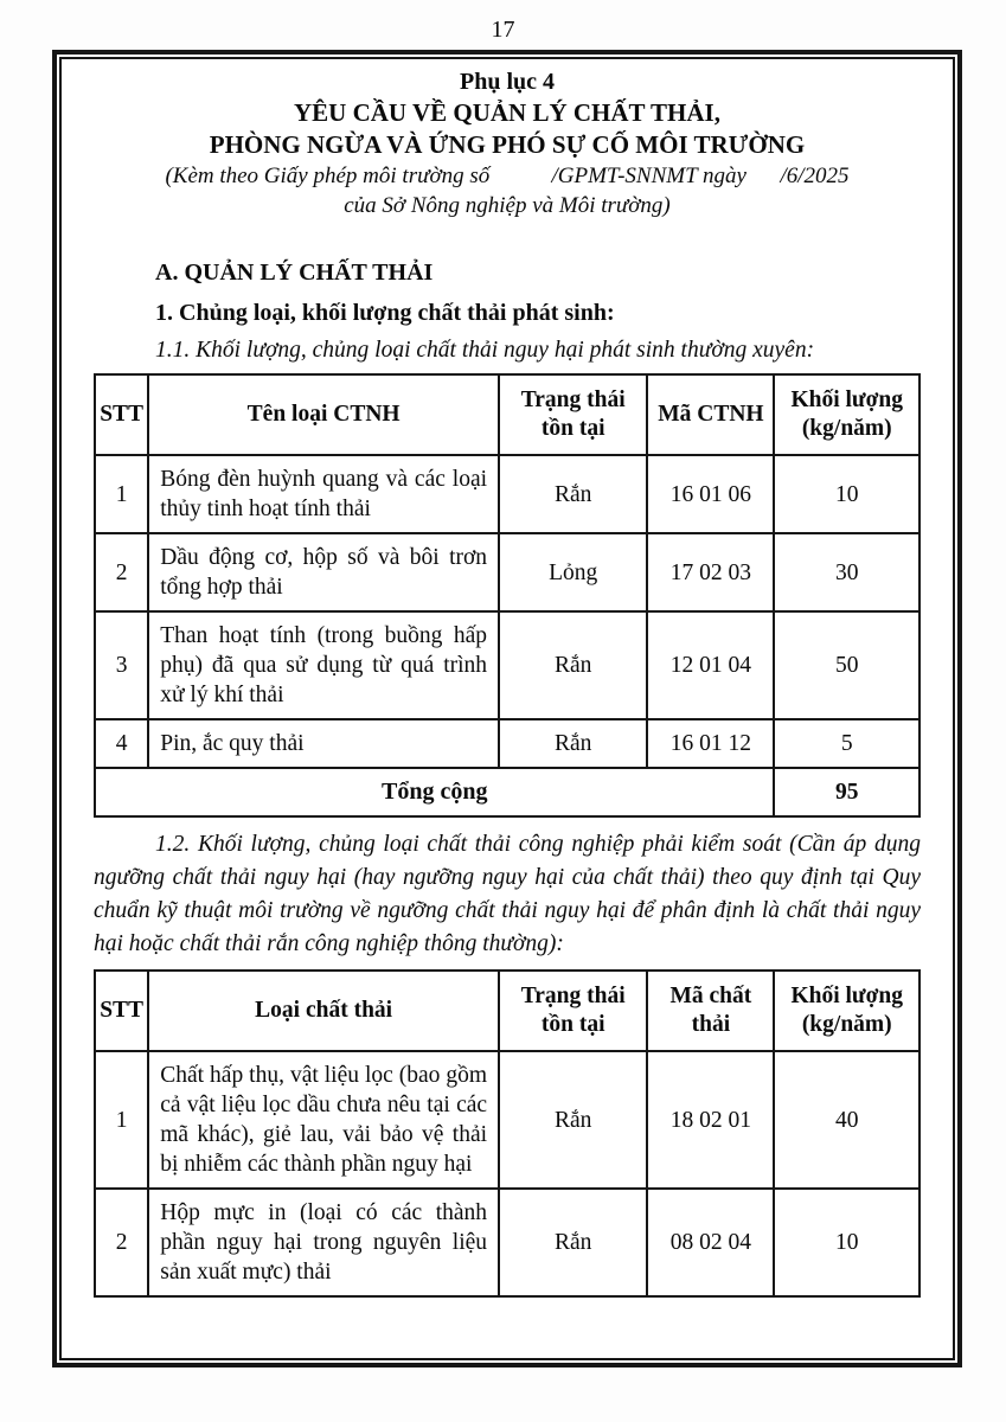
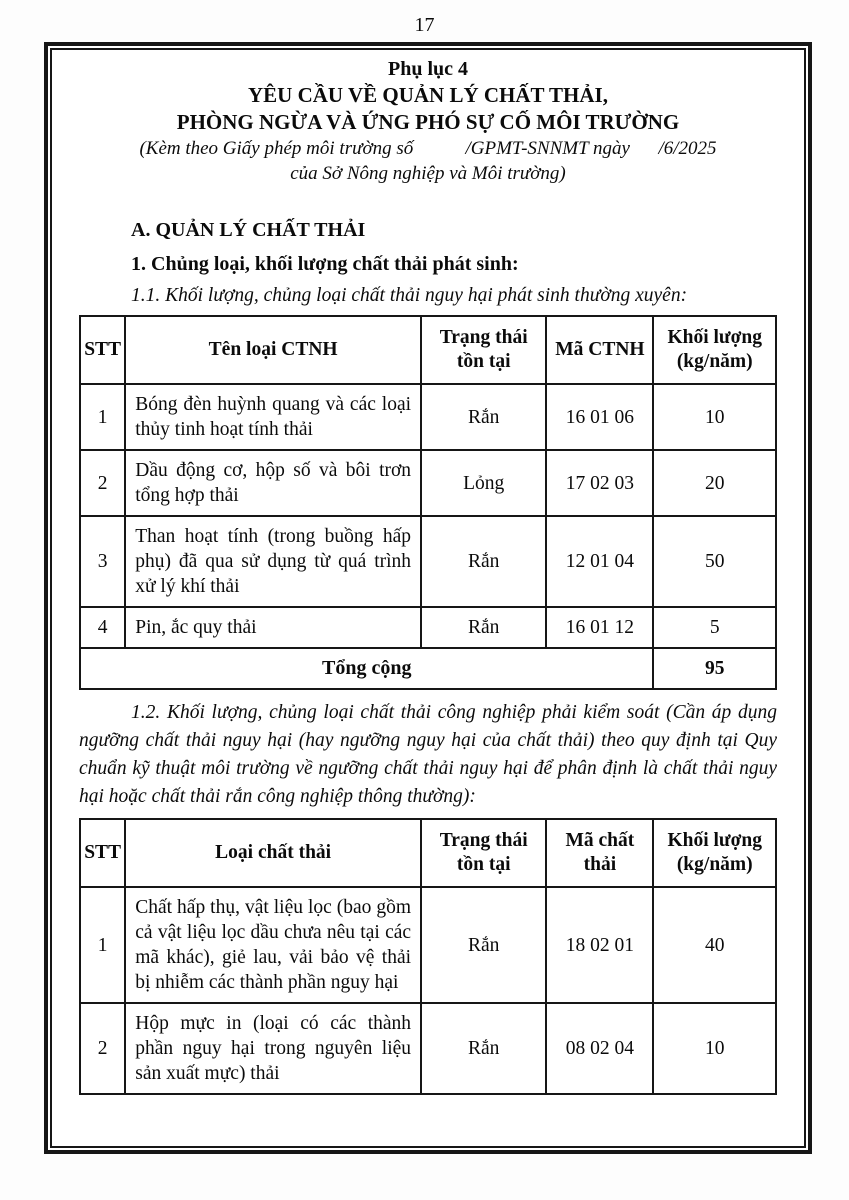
  17
  Phụ lục 4
  YÊU CẦU VỀ QUẢN LÝ CHẤT THẢI,
  PHÒNG NGỪA VÀ ỨNG PHÓ SỰ CỐ MÔI TRƯỜNG
  (Kèm theo Giấy phép môi trường số /GPMT-SNNMT ngày /6/2025
  của Sở Nông nghiệp và Môi trường)
  A. QUẢN LÝ CHẤT THẢI
  1. Chủng loại, khối lượng chất thải phát sinh:
  1.1. Khối lượng, chủng loại chất thải nguy hại phát sinh thường xuyên:
  STT	Tên loại CTNH	Trạng thái tồn tại	Mã CTNH	Khối lượng (kg/năm)
  1	Bóng đèn huỳnh quang và các loại thủy tinh hoạt tính thải	Rắn	16 01 06	10
- 2	Dầu động cơ, hộp số và bôi trơn tổng hợp thải	Lỏng	17 02 03	30
+ 2	Dầu động cơ, hộp số và bôi trơn tổng hợp thải	Lỏng	17 02 03	20
  3	Than hoạt tính (trong buồng hấp phụ) đã qua sử dụng từ quá trình xử lý khí thải	Rắn	12 01 04	50
  4	Pin, ắc quy thải	Rắn	16 01 12	5
  Tổng cộng	95
  1.2. Khối lượng, chủng loại chất thải công nghiệp phải kiểm soát (Cần áp dụng ngưỡng chất thải nguy hại (hay ngưỡng nguy hại của chất thải) theo quy định tại Quy chuẩn kỹ thuật môi trường về ngưỡng chất thải nguy hại để phân định là chất thải nguy hại hoặc chất thải rắn công nghiệp thông thường):
  STT	Loại chất thải	Trạng thái tồn tại	Mã chất thải	Khối lượng (kg/năm)
  1	Chất hấp thụ, vật liệu lọc (bao gồm cả vật liệu lọc dầu chưa nêu tại các mã khác), giẻ lau, vải bảo vệ thải bị nhiễm các thành phần nguy hại	Rắn	18 02 01	40
  2	Hộp mực in (loại có các thành phần nguy hại trong nguyên liệu sản xuất mực) thải	Rắn	08 02 04	10
